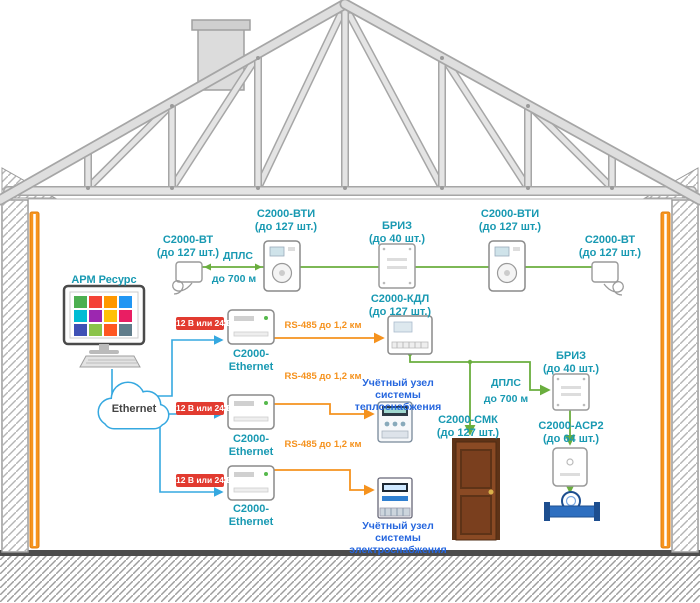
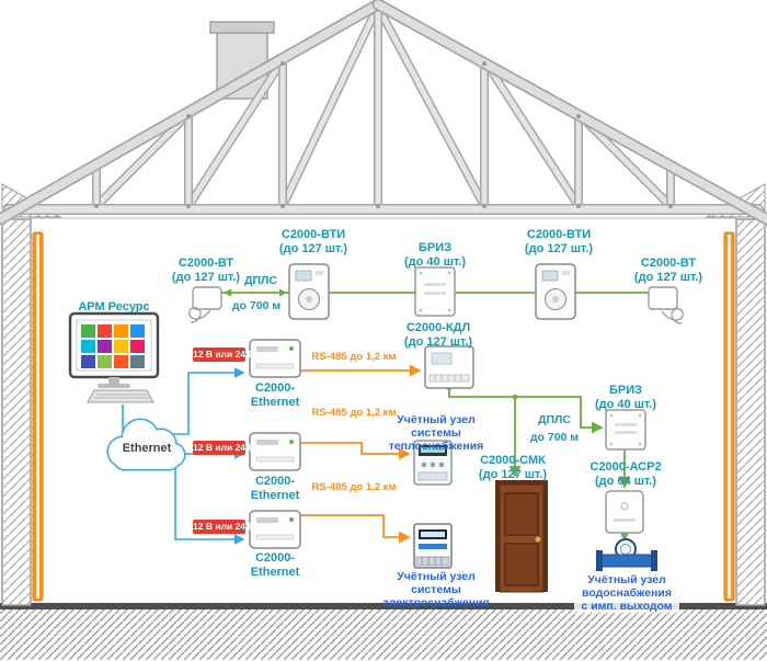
  С2000-ВТИ
  (до 127 шт.)
  БРИЗ
  (до 40 шт.)
  С2000-ВТИ
  (до 127 шт.)
  С2000-ВТ
  (до 127 шт.)
  С2000-ВТ
  (до 127 шт.)
  ДПЛС
  до 700 м
  АРМ Ресурс
  Ethernet
  12 В или 24 В
  12 В или 24 В
  12 В или 24 В
  С2000-Ethernet
  С2000-Ethernet
  С2000-Ethernet
  RS-485 до 1,2 км
  RS-485 до 1,2 км
  RS-485 до 1,2 км
  С2000-КДЛ
  (до 127 шт.)
  Учётный узел системы
  теплоснабжения
  ДПЛС
  до 700 м
  БРИЗ
  (до 40 шт.)
  С2000-СМК
  (до 127 шт.)
  С2000-АСР2
  (до 64 шт.)
  Учётный узел системы
  электроснабжения
+ Учётный узел
+ водоснабжения
+ с имп. выходом
